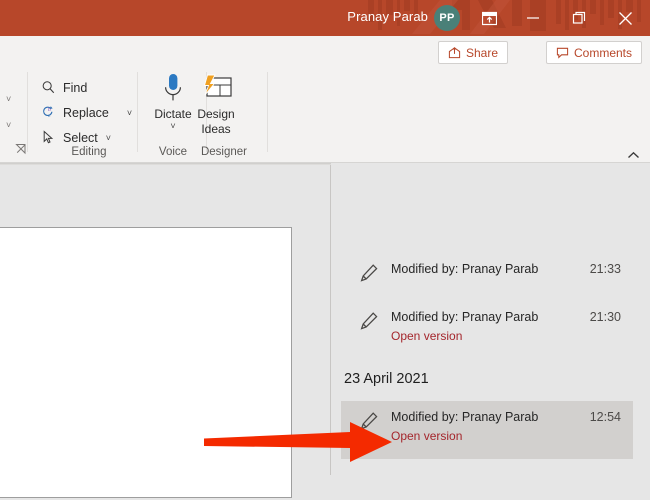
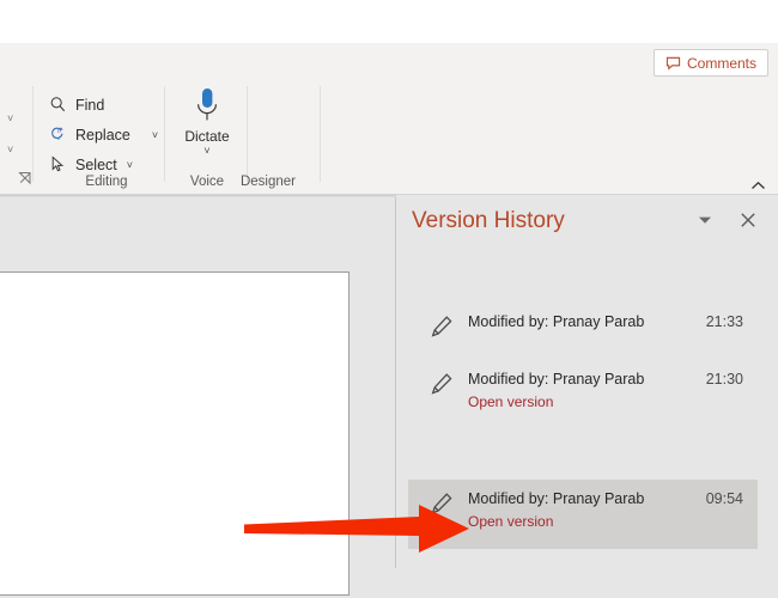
- Pranay Parab
- PP
- Share
  Comments
  ˅
  ˅
  Find
  Replace
  ˅
  Select
  ˅
  Editing
  Dictate
  ˅
  Voice
- Design
- Ideas
  Designer
+ Version History
  Modified by: Pranay Parab
  21:33
  Modified by: Pranay Parab
  21:30
  Open version
- 23 April 2021
  Modified by: Pranay Parab
- 12:54
+ 09:54
  Open version
